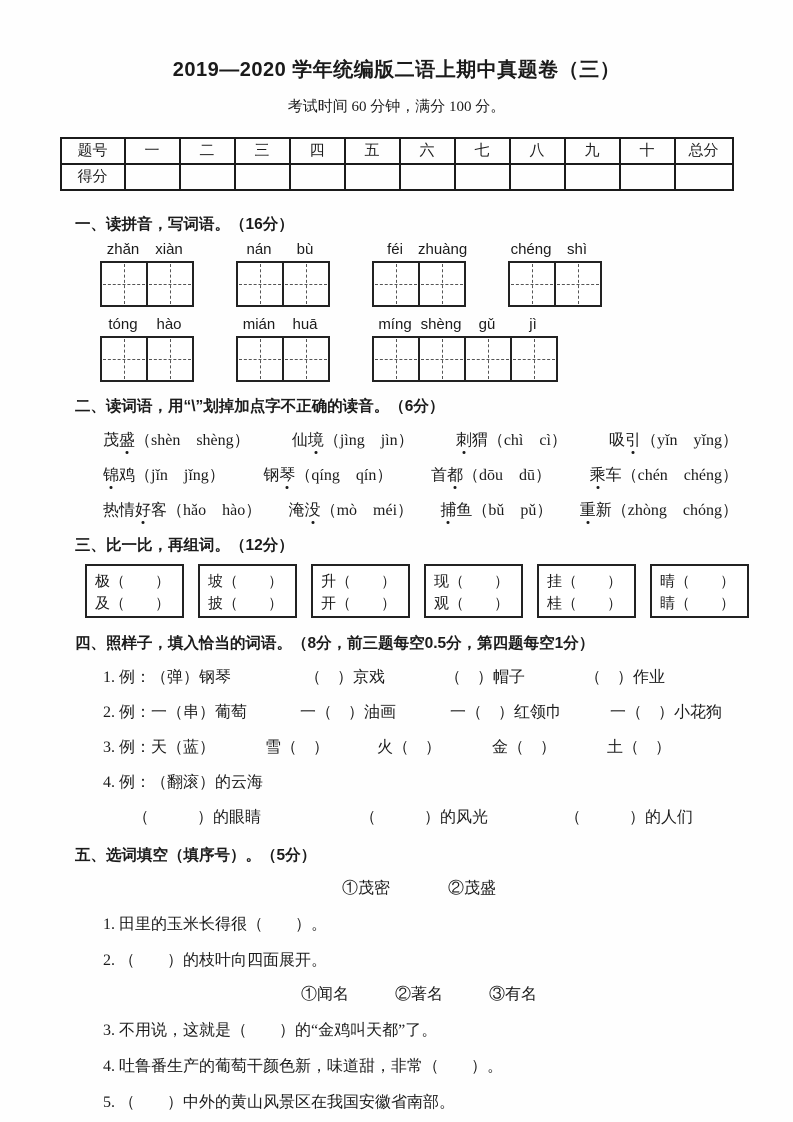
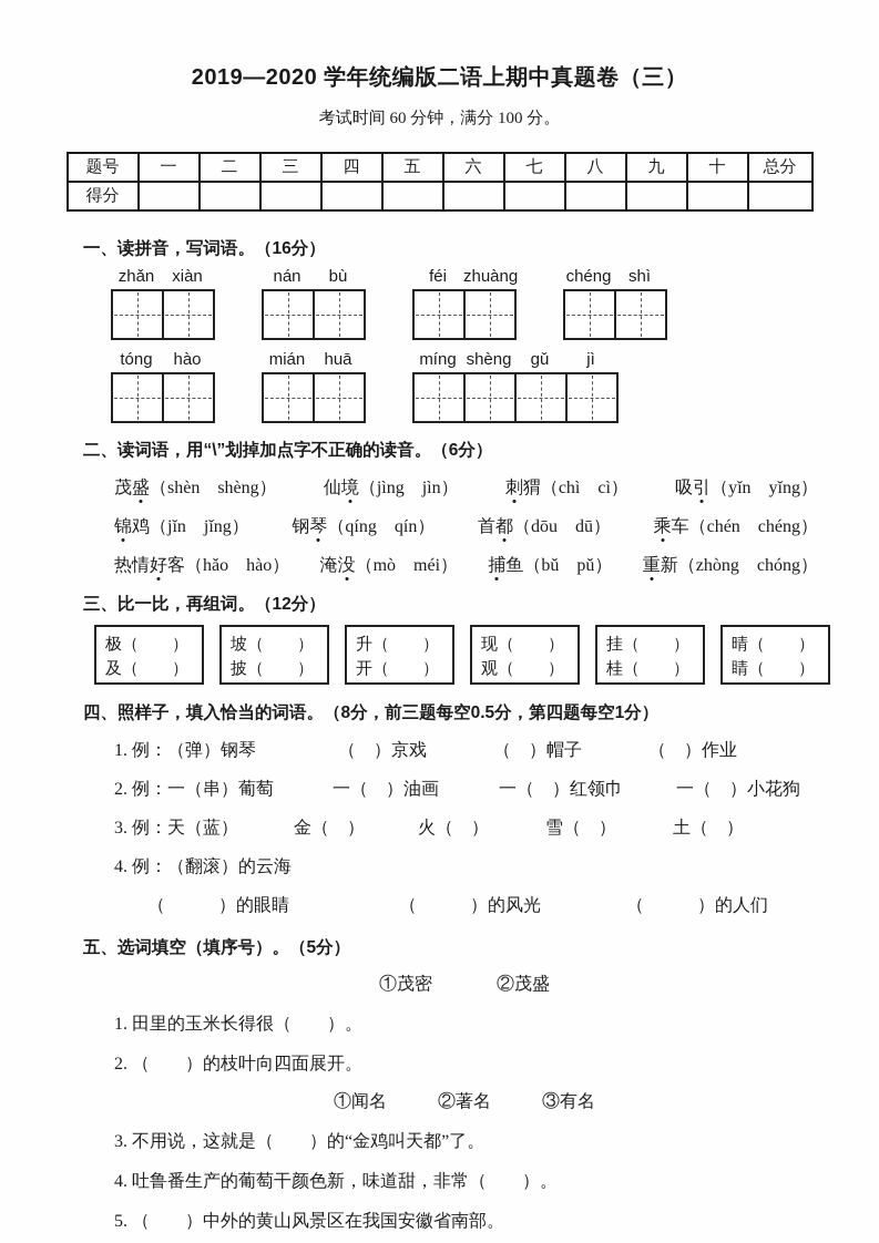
  2019—2020 学年统编版二语上期中真题卷（三）
  考试时间 60 分钟，满分 100 分。
  题号	一	二	三	四	五	六	七	八	九	十	总分
  得分
  一、读拼音，写词语。（16分）
  zhǎn
  xiàn
  nán
  bù
  féi
  zhuàng
  chéng
  shì
  tóng
  hào
  mián
  huā
  míng
  shèng
  gǔ
  jì
  二、读词语，用“\”划掉加点字不正确的读音。（6分）
  茂盛（shèn shèng）
  仙境（jìng jìn）
  刺猬（chì cì）
  吸引（yǐn yǐng）
  锦鸡（jǐn jǐng）
  钢琴（qíng qín）
  首都（dōu dū）
  乘车（chén chéng）
  热情好客（hǎo hào）
  淹没（mò méi）
  捕鱼（bǔ pǔ）
  重新（zhòng chóng）
  三、比一比，再组词。（12分）
  极（ ）
  及（ ）
  坡（ ）
  披（ ）
  升（ ）
  开（ ）
  现（ ）
  观（ ）
  挂（ ）
  桂（ ）
  晴（ ）
  睛（ ）
  四、照样子，填入恰当的词语。（8分，前三题每空0.5分，第四题每空1分）
  1. 例：（弹）钢琴
  （ ）京戏
  （ ）帽子
  （ ）作业
  2. 例：一（串）葡萄
  一（ ）油画
  一（ ）红领巾
  一（ ）小花狗
  3. 例：天（蓝）
- 雪（ ）
+ 金（ ）
  火（ ）
- 金（ ）
+ 雪（ ）
  土（ ）
  4. 例：（翻滚）的云海
  （ ）的眼睛
  （ ）的风光
  （ ）的人们
  五、选词填空（填序号）。（5分）
  ①茂密
  ②茂盛
  1. 田里的玉米长得很（ ）。
  2. （ ）的枝叶向四面展开。
  ①闻名
  ②著名
  ③有名
  3. 不用说，这就是（ ）的“金鸡叫天都”了。
  4. 吐鲁番生产的葡萄干颜色新，味道甜，非常（ ）。
  5. （ ）中外的黄山风景区在我国安徽省南部。
